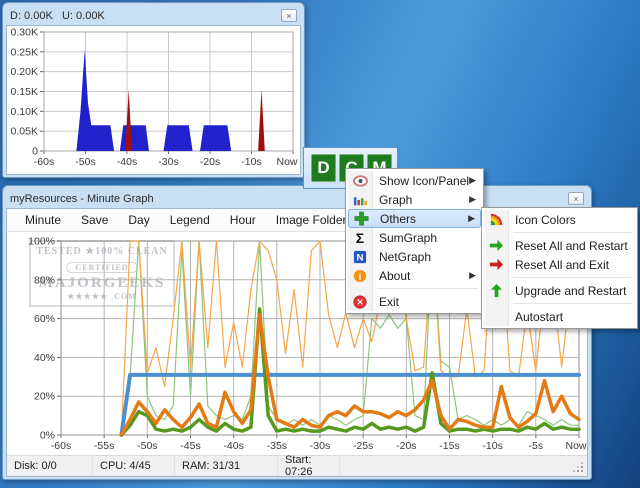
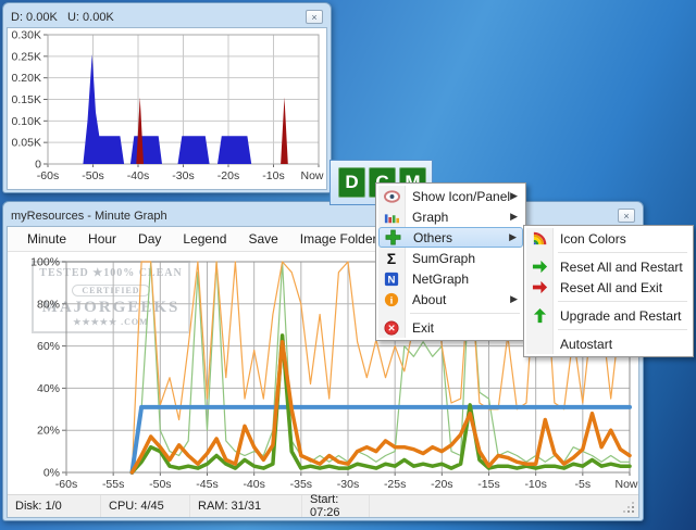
  D: 0.00K U: 0.00K
  ×
  0.30K
  0.25K
  0.20K
  0.15K
  0.10K
  0.05K
  0
  -60s
  -50s
  -40s
  -30s
  -20s
  -10s
  Now
  D
  myResources - Minute Graph
  ×
  Minute
- Save
+ Hour
  Day
  Legend
- Hour
+ Save
  Image Folde
  TESTED ★10% CAN
  CERTIFIED
  MJORGEEKS
  ★★★★ .COM
  100%
  80%
  60%
  40%
  20%
  0%
  -60s
  -55s
  -50s
  -45s
  -40s
  -35s
  -30s
  -25s
  -20s
  -15s
  -10s
  -5s
  Now
- Disk: 0/0
+ Disk: 1/0
  CPU: 4/45
  RAM: 31/31
  Start: 07:26
  Show Icon/Panel
  ▶
  Graph
  ▶
  Others
  ▶
  Σ
  SumGraph
  N
  NetGraph
  i
  About
  ▶
  ✕
  Exit
  Icon Colors
  Reset All and Restart
  Reset All and Exit
  Upgrade and Restart
  Autostart
